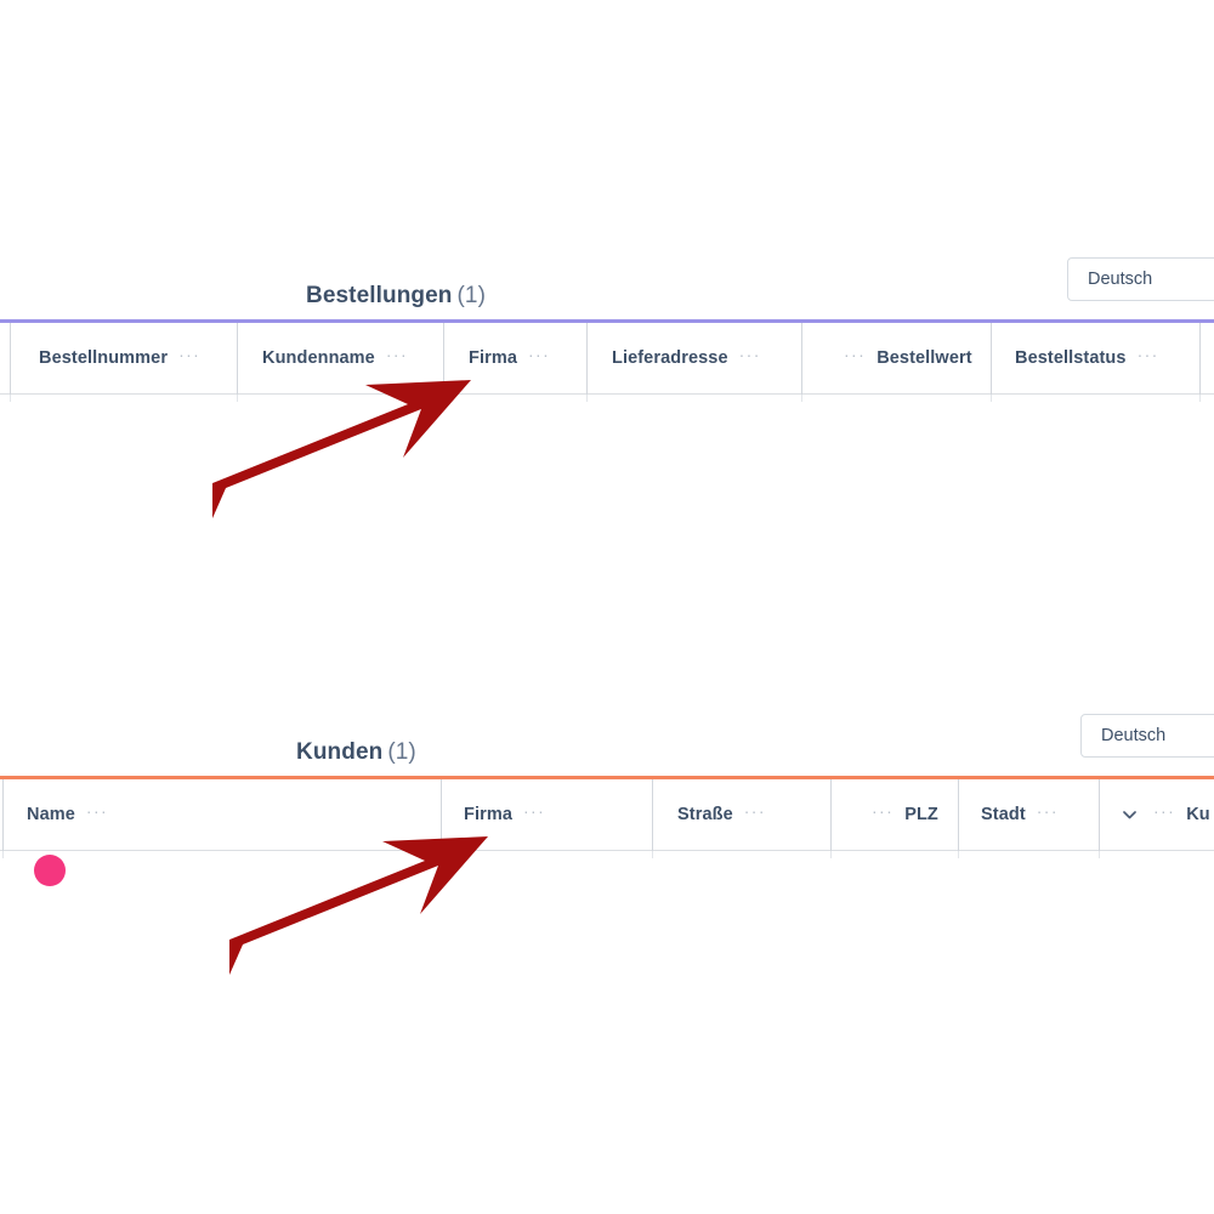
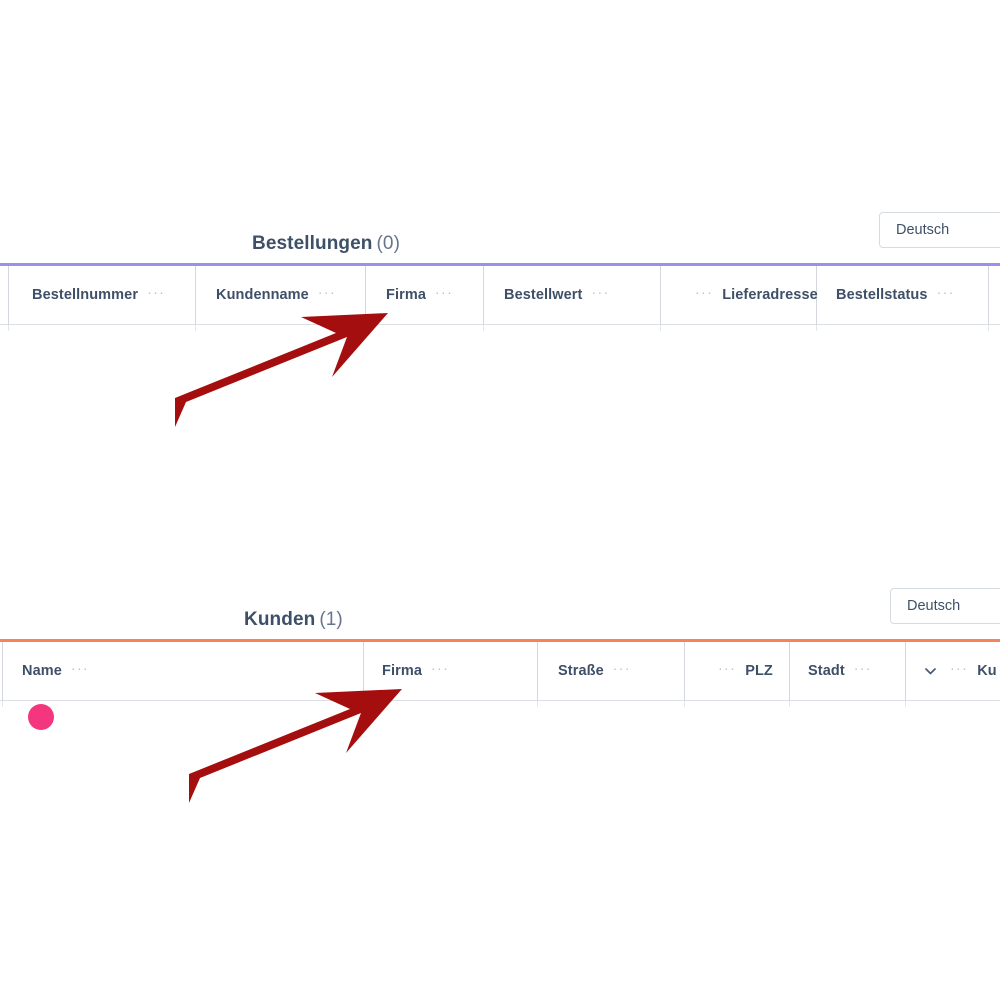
- Bestellungen (1)
+ Bestellungen (0)
  Deutsch
  Bestellnummer
  ···
  Kundenname
  ···
  Firma
  ···
- Lieferadresse
+ Bestellwert
  ···
  ···
- Bestellwert
+ Lieferadresse
  Bestellstatus
  ···
  Kunden (1)
  Deutsch
  Name
  ···
  Firma
  ···
  Straße
  ···
  ···
  PLZ
  Stadt
  ···
  ···
  Ku
